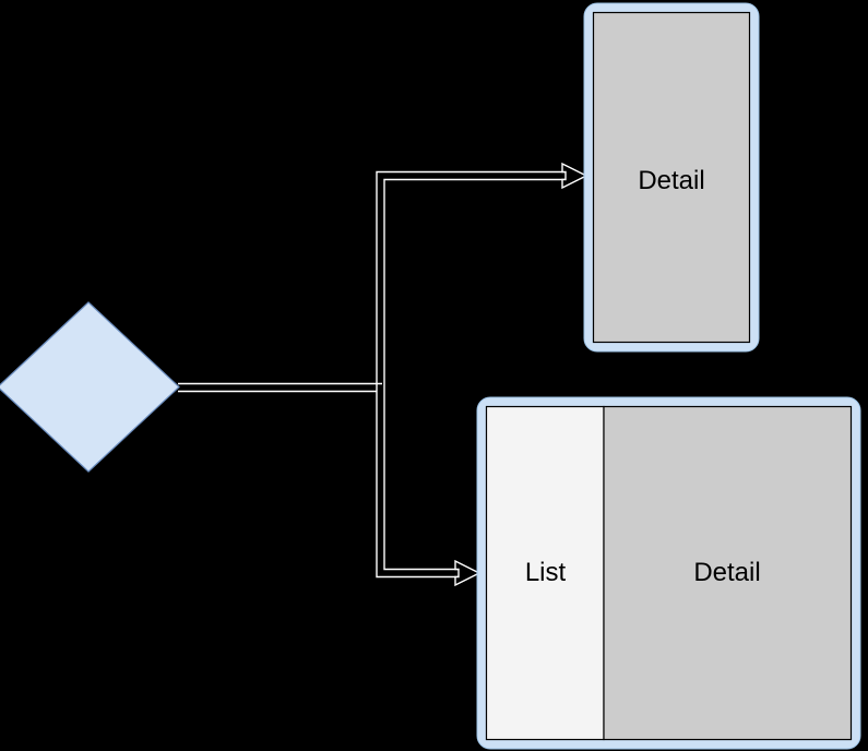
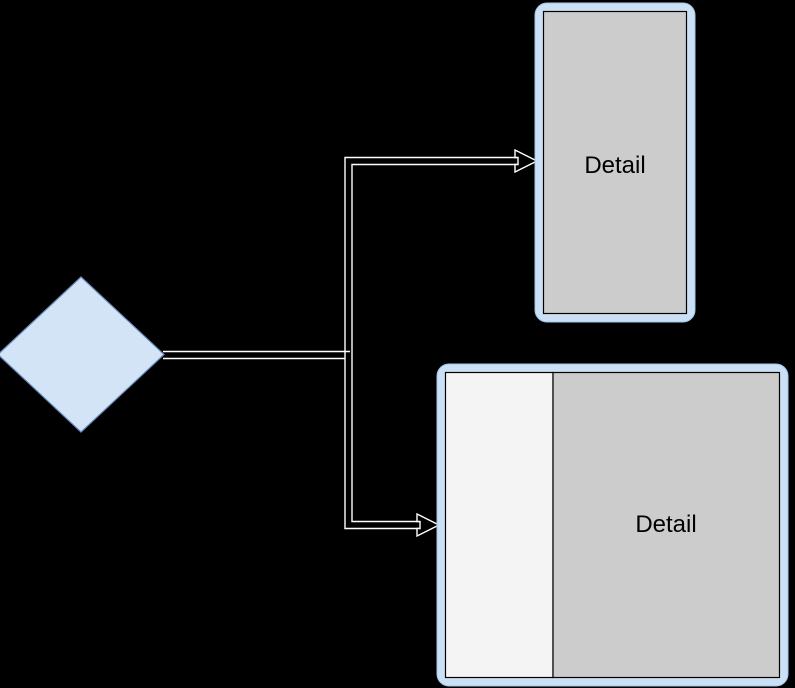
  Detail
- List
  Detail
